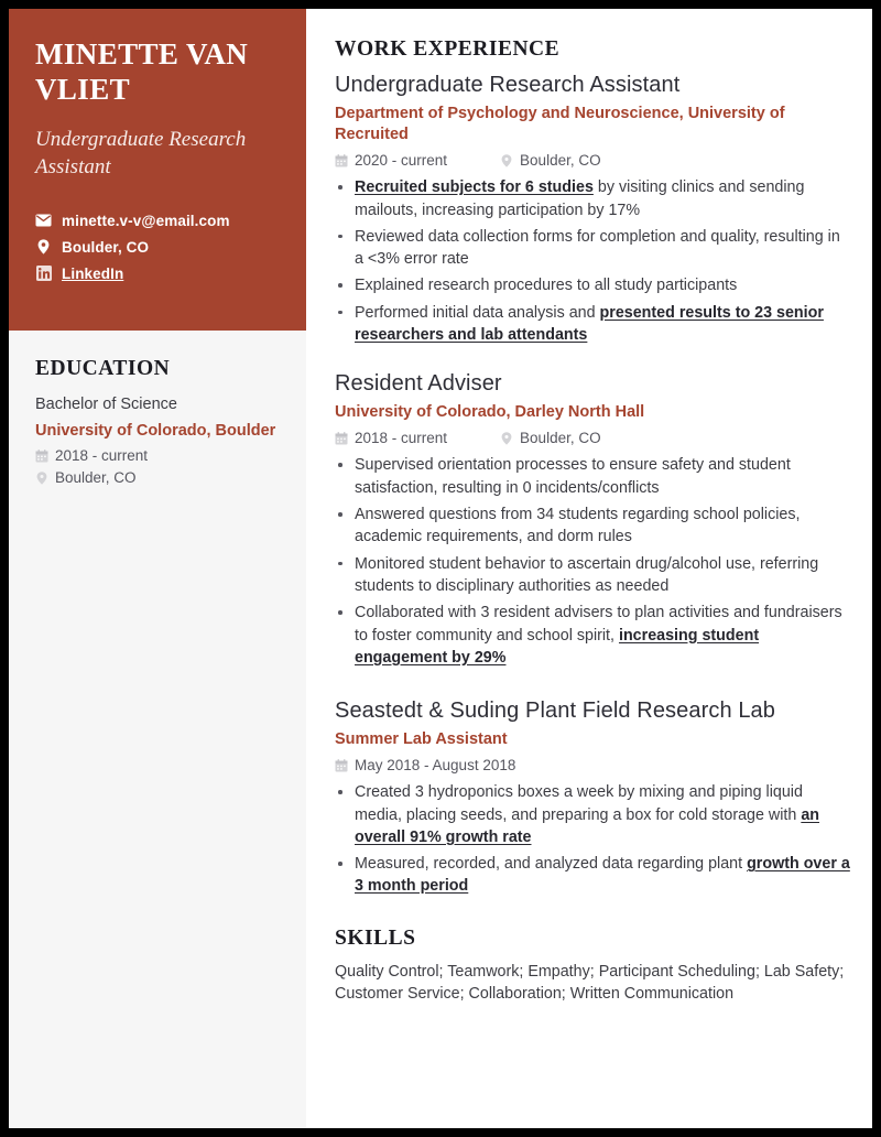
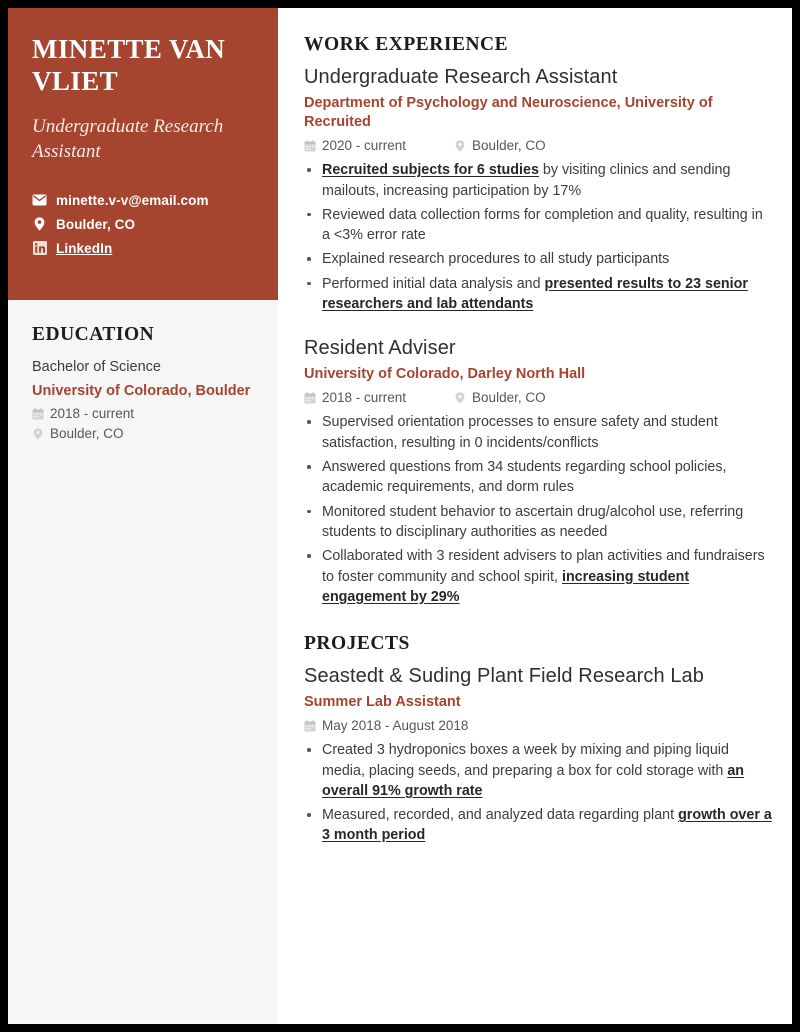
  MINETTE VAN VLIET
  Undergraduate Research Assistant
  minette.v-v@email.com
  Boulder, CO
  LinkedIn
  EDUCATION
  Bachelor of Science
  University of Colorado, Boulder
  2018 - current
  Boulder, CO
  WORK EXPERIENCE
  Undergraduate Research Assistant
  Department of Psychology and Neuroscience, University of Recruited
  2020 - current
  Boulder, CO
  Recruited subjects for 6 studies by visiting clinics and sending mailouts, increasing participation by 17%
  Reviewed data collection forms for completion and quality, resulting in a <3% error rate
  Explained research procedures to all study participants
  Performed initial data analysis and presented results to 23 senior researchers and lab attendants
  Resident Adviser
  University of Colorado, Darley North Hall
  2018 - current
  Boulder, CO
  Supervised orientation processes to ensure safety and student satisfaction, resulting in 0 incidents/conflicts
  Answered questions from 34 students regarding school policies, academic requirements, and dorm rules
  Monitored student behavior to ascertain drug/alcohol use, referring students to disciplinary authorities as needed
  Collaborated with 3 resident advisers to plan activities and fundraisers to foster community and school spirit, increasing student engagement by 29%
+ PROJECTS
  Seastedt & Suding Plant Field Research Lab
  Summer Lab Assistant
  May 2018 - August 2018
  Created 3 hydroponics boxes a week by mixing and piping liquid media, placing seeds, and preparing a box for cold storage with an overall 91% growth rate
  Measured, recorded, and analyzed data regarding plant growth over a 3 month period
- SKILLS
- Quality Control; Teamwork; Empathy; Participant Scheduling; Lab Safety; Customer Service; Collaboration; Written Communication
